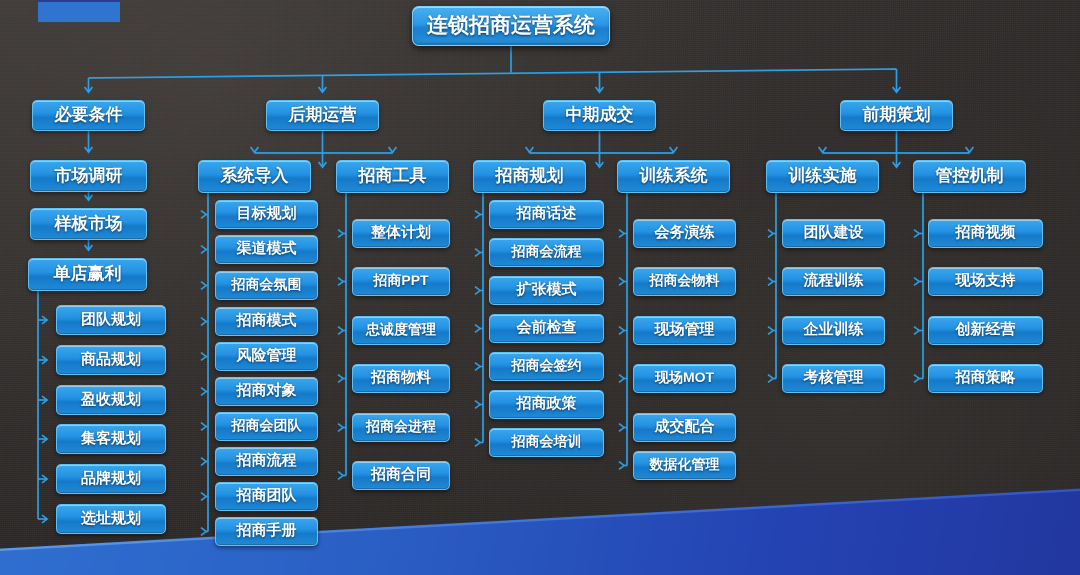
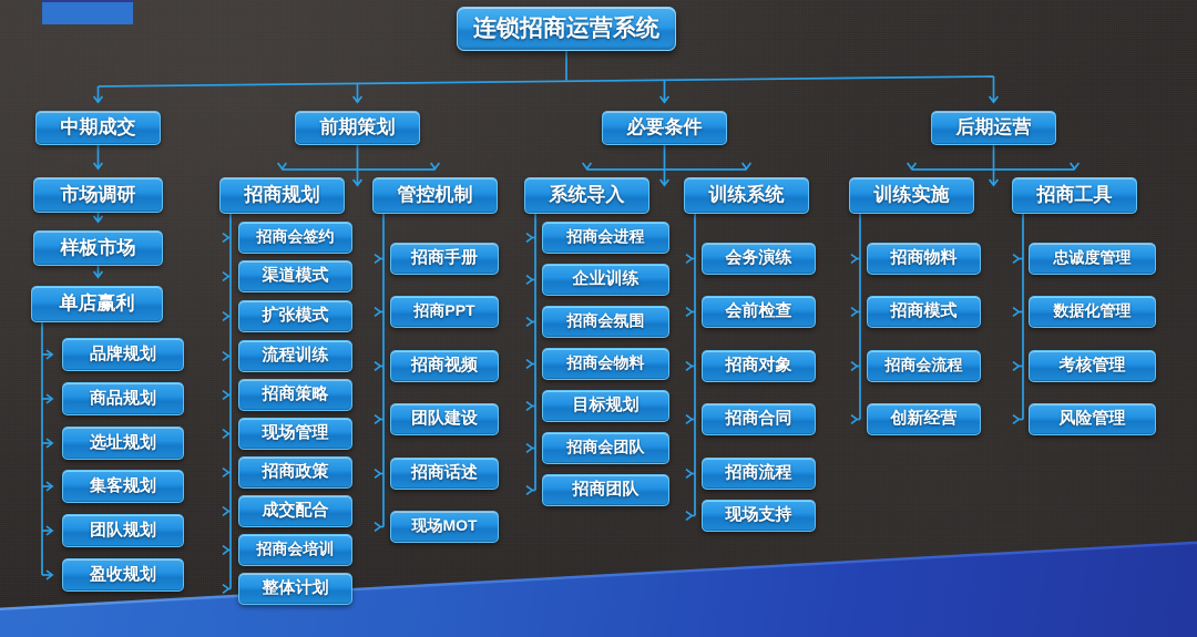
  连锁招商运营系统
- 必要条件
+ 中期成交
  市场调研
  样板市场
  单店赢利
- 团队规划
+ 品牌规划
  商品规划
- 盈收规划
+ 选址规划
  集客规划
- 品牌规划
+ 团队规划
- 选址规划
+ 盈收规划
- 后期运营
+ 前期策划
- 系统导入
+ 招商规划
- 目标规划
+ 招商会签约
  渠道模式
- 招商会氛围
+ 扩张模式
- 招商模式
+ 流程训练
- 风险管理
+ 招商策略
- 招商对象
+ 现场管理
- 招商会团队
+ 招商政策
- 招商流程
+ 成交配合
- 招商团队
+ 招商会培训
- 招商手册
+ 整体计划
- 招商工具
+ 管控机制
- 整体计划
+ 招商手册
  招商PPT
- 忠诚度管理
+ 招商视频
- 招商物料
+ 团队建设
- 招商会进程
+ 招商话述
- 招商合同
+ 现场MOT
- 中期成交
+ 必要条件
- 招商规划
+ 系统导入
- 招商话述
+ 招商会进程
- 招商会流程
+ 企业训练
- 扩张模式
+ 招商会氛围
- 会前检查
+ 招商会物料
- 招商会签约
+ 目标规划
- 招商政策
+ 招商会团队
- 招商会培训
+ 招商团队
  训练系统
  会务演练
- 招商会物料
+ 会前检查
- 现场管理
+ 招商对象
- 现场MOT
+ 招商合同
- 成交配合
+ 招商流程
- 数据化管理
+ 现场支持
- 前期策划
+ 后期运营
  训练实施
- 团队建设
+ 招商物料
- 流程训练
+ 招商模式
- 企业训练
+ 招商会流程
- 考核管理
+ 创新经营
- 管控机制
+ 招商工具
- 招商视频
+ 忠诚度管理
- 现场支持
+ 数据化管理
- 创新经营
+ 考核管理
- 招商策略
+ 风险管理
